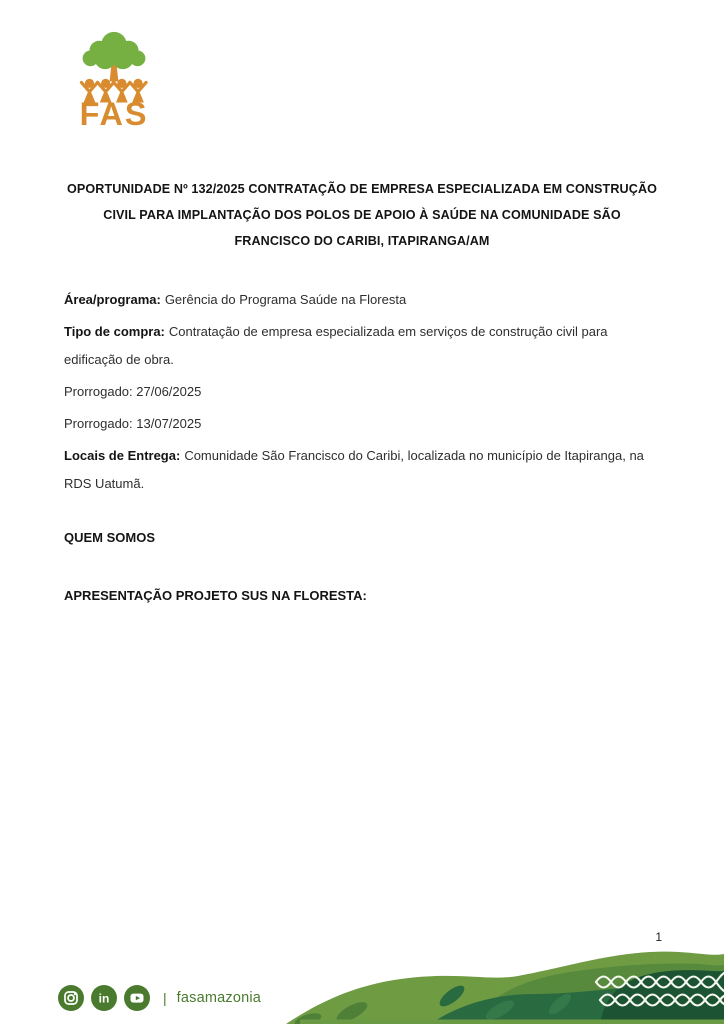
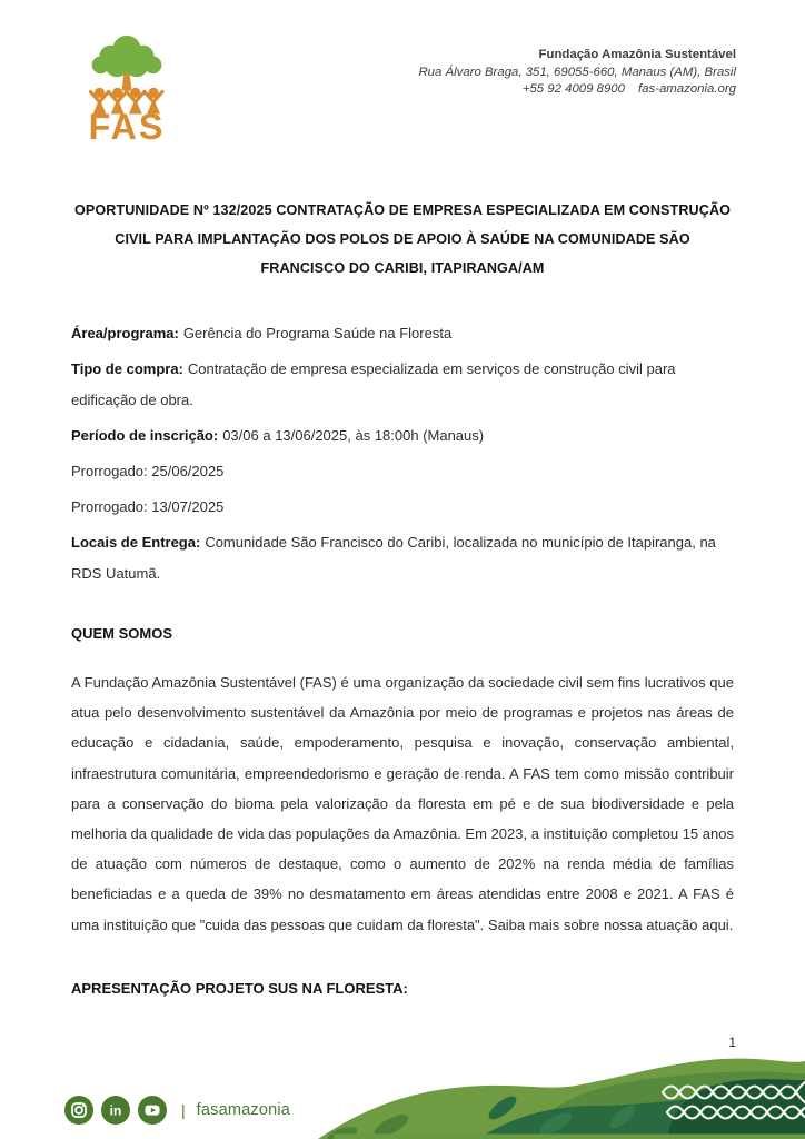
  FAS
+ Fundação Amazônia Sustentável
+ Rua Álvaro Braga, 351, 69055-660, Manaus (AM), Brasil
+ +55 92 4009 8900 fas-amazonia.org
  OPORTUNIDADE Nº 132/2025 CONTRATAÇÃO DE EMPRESA ESPECIALIZADA EM CONSTRUÇÃO CIVIL PARA IMPLANTAÇÃO DOS POLOS DE APOIO À SAÚDE NA COMUNIDADE SÃO FRANCISCO DO CARIBI, ITAPIRANGA/AM
  Área/programa: Gerência do Programa Saúde na Floresta
  Tipo de compra: Contratação de empresa especializada em serviços de construção civil para edificação de obra.
+ Período de inscrição: 03/06 a 13/06/2025, às 18:00h (Manaus)
- Prorrogado: 27/06/2025
+ Prorrogado: 25/06/2025
  Prorrogado: 13/07/2025
  Locais de Entrega: Comunidade São Francisco do Caribi, localizada no município de Itapiranga, na RDS Uatumã.
  QUEM SOMOS
+ A Fundação Amazônia Sustentável (FAS) é uma organização da sociedade civil sem fins lucrativos que atua pelo desenvolvimento sustentável da Amazônia por meio de programas e projetos nas áreas de educação e cidadania, saúde, empoderamento, pesquisa e inovação, conservação ambiental, infraestrutura comunitária, empreendedorismo e geração de renda. A FAS tem como missão contribuir para a conservação do bioma pela valorização da floresta em pé e de sua biodiversidade e pela melhoria da qualidade de vida das populações da Amazônia. Em 2023, a instituição completou 15 anos de atuação com números de destaque, como o aumento de 202% na renda média de famílias beneficiadas e a queda de 39% no desmatamento em áreas atendidas entre 2008 e 2021. A FAS é uma instituição que "cuida das pessoas que cuidam da floresta". Saiba mais sobre nossa atuação aqui.
  APRESENTAÇÃO PROJETO SUS NA FLORESTA:
  1
  in
  |
  fasamazonia
